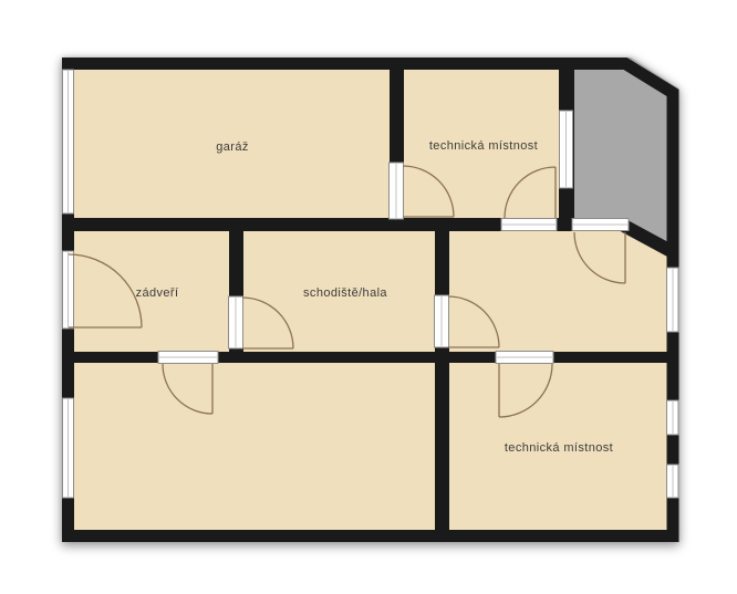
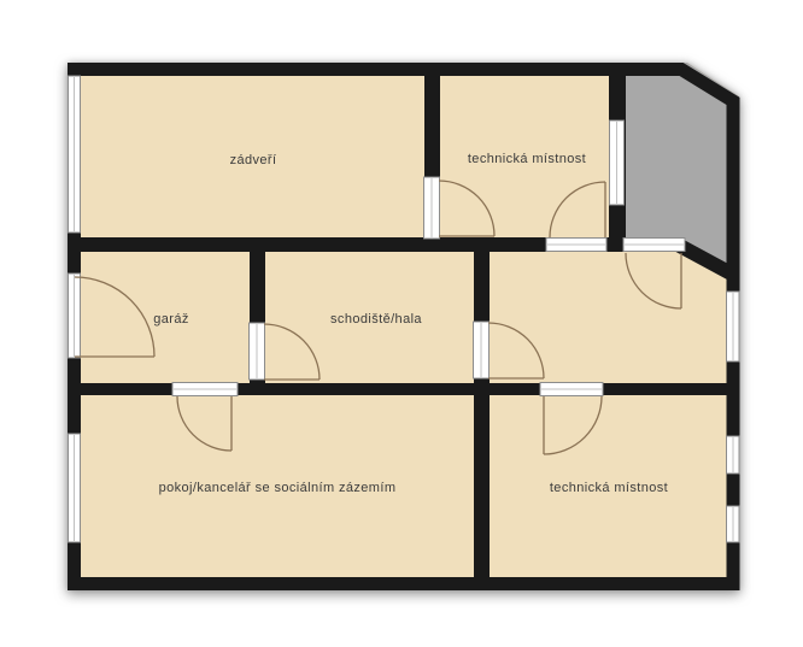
- garáž
+ zádveří
  technická místnost
- zádveří
+ garáž
  schodiště/hala
+ pokoj/kancelář se sociálním zázemím
  technická místnost
